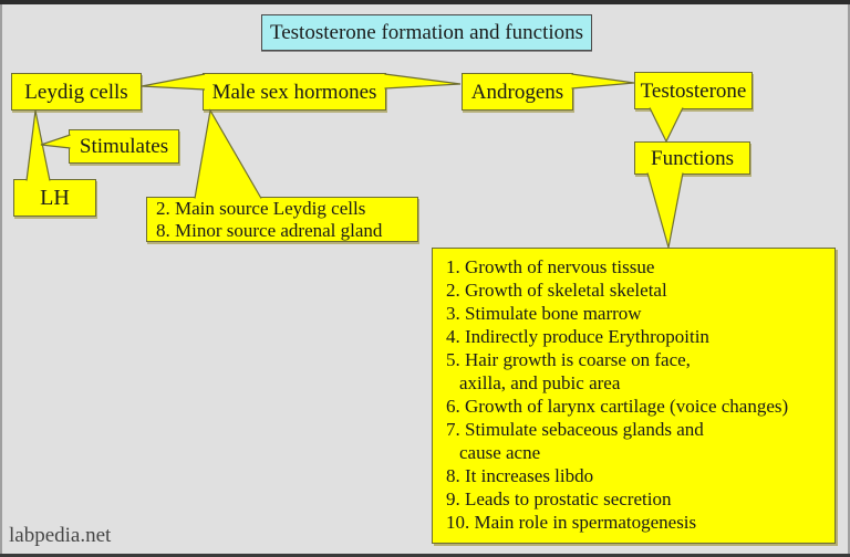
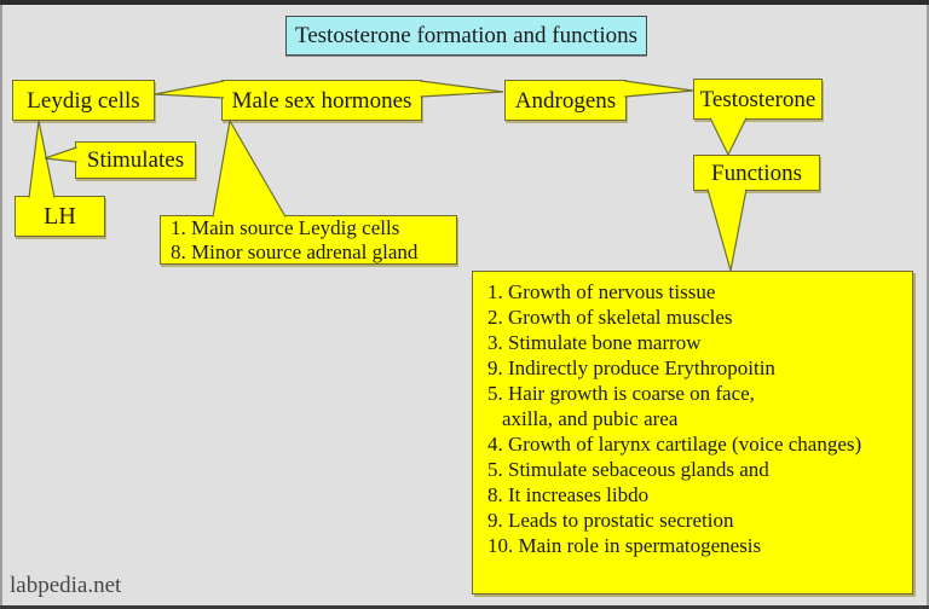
  Testosterone formation and functions
  Leydig cells
  Male sex hormones
  Androgens
  Testosterone
  Stimulates
  LH
  Functions
- 2. Main source Leydig cells
+ 1. Main source Leydig cells
  8. Minor source adrenal gland
  1. Growth of nervous tissue
- 2. Growth of skeletal skeletal
+ 2. Growth of skeletal muscles
  3. Stimulate bone marrow
- 4. Indirectly produce Erythropoitin
+ 9. Indirectly produce Erythropoitin
  5. Hair growth is coarse on face,
  axilla, and pubic area
- 6. Growth of larynx cartilage (voice changes)
+ 4. Growth of larynx cartilage (voice changes)
- 7. Stimulate sebaceous glands and
+ 5. Stimulate sebaceous glands and
- cause acne
  8. It increases libdo
  9. Leads to prostatic secretion
  10. Main role in spermatogenesis
  labpedia.net
